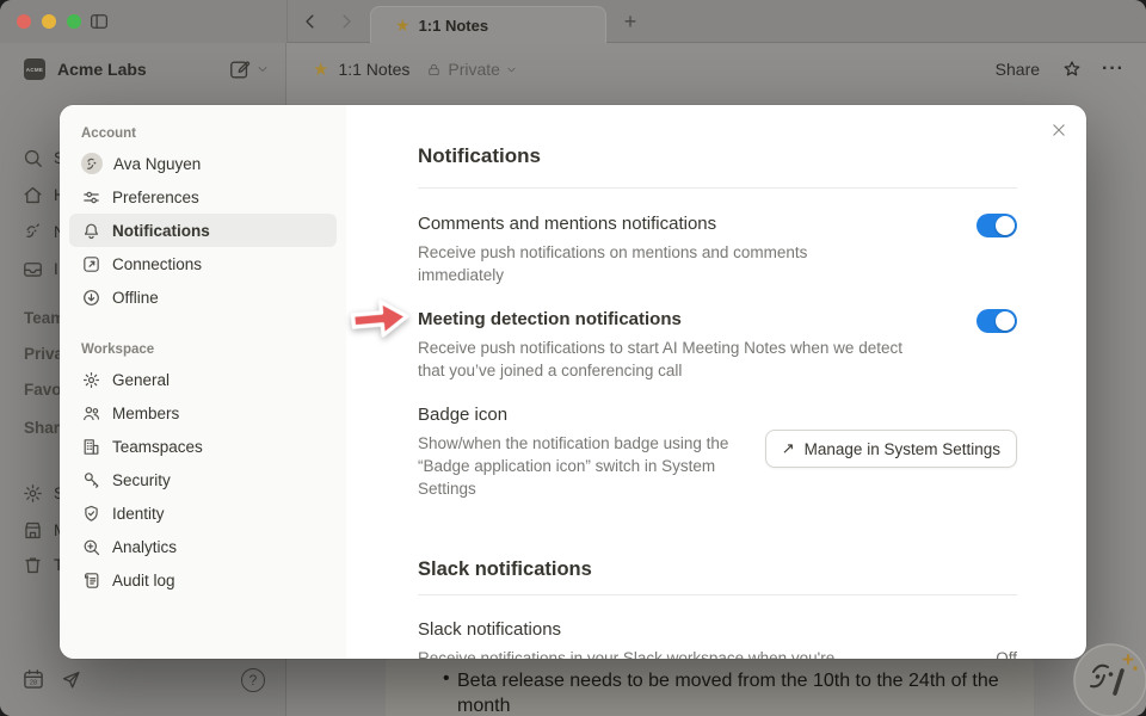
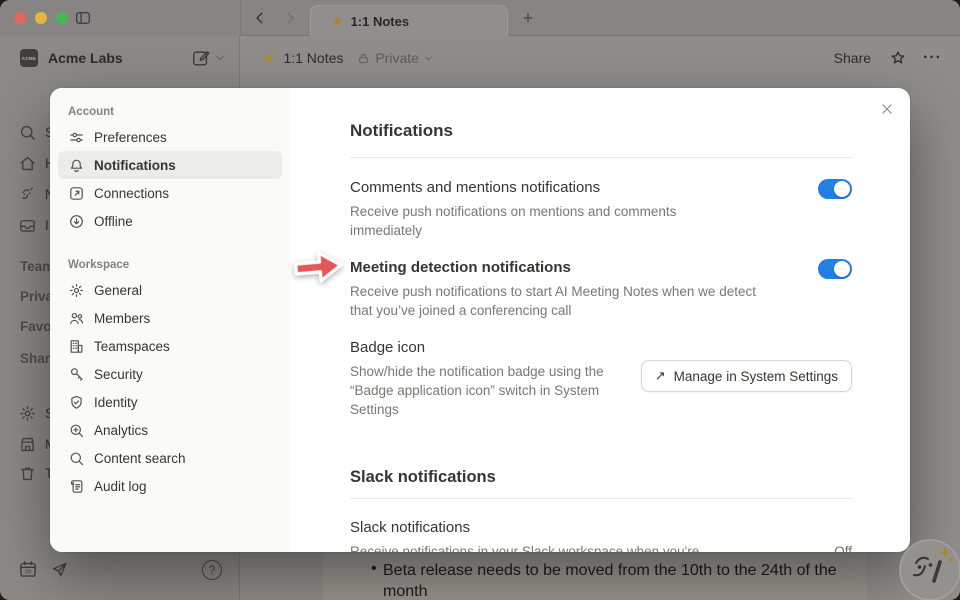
  ★
  1:1 Notes
  +
  Acme Labs
  I
  Team
  Shar
  ?
  ★
  1:1 Notes
  Private
  Share
  ···
  •
  Beta release needs to be moved from the 10th to the 24th of the month
  Account
- Ava Nguyen
  Preferences
  Notifications
  Connections
  Offline
  Workspace
  General
  Members
  Teamspaces
  Security
  Identity
  Analytics
+ Content search
  Audit log
  Notifications
  Comments and mentions notifications
  Receive push notifications on mentions and comments immediately
  Meeting detection notifications
  Receive push notifications to start AI Meeting Notes when we detect that you’ve joined a conferencing call
  Badge icon
- Show/when the notification badge using the “Badge application icon” switch in System Settings
+ Show/hide the notification badge using the “Badge application icon” switch in System Settings
  ↗
  Manage in System Settings
  Slack notifications
  Slack notifications
  Receive notifications in your Slack workspace when you're
  Off
